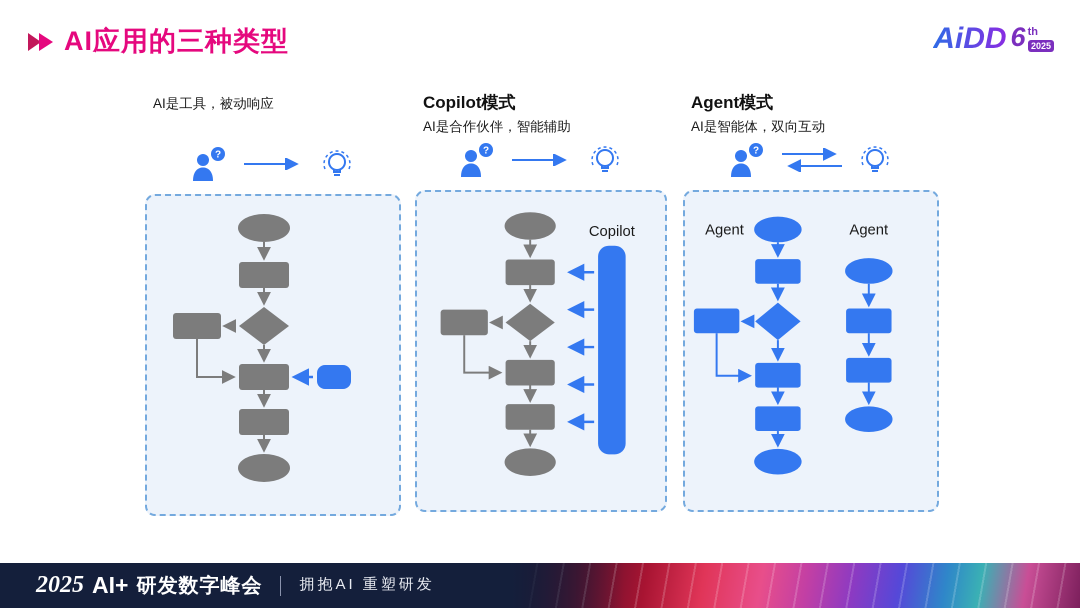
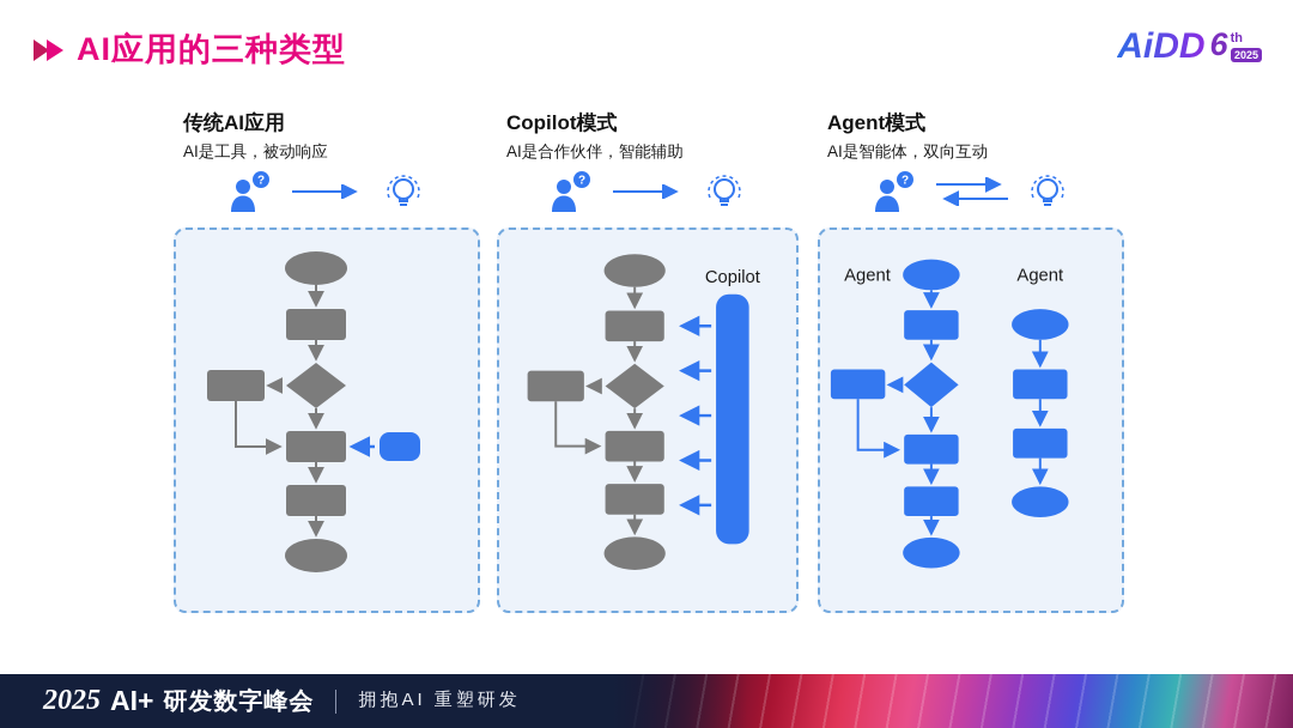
  AI应用的三种类型
  AiDD
  6
  th
  2025
+ 传统AI应用
  AI是工具，被动响应
  ?
  Copilot模式
  AI是合作伙伴，智能辅助
  ?
  Copilot
  Agent模式
  AI是智能体，双向互动
  ?
  Agent
  Agent
  2025
  AI+
  研发数字峰会
  拥抱AI 重塑研发
